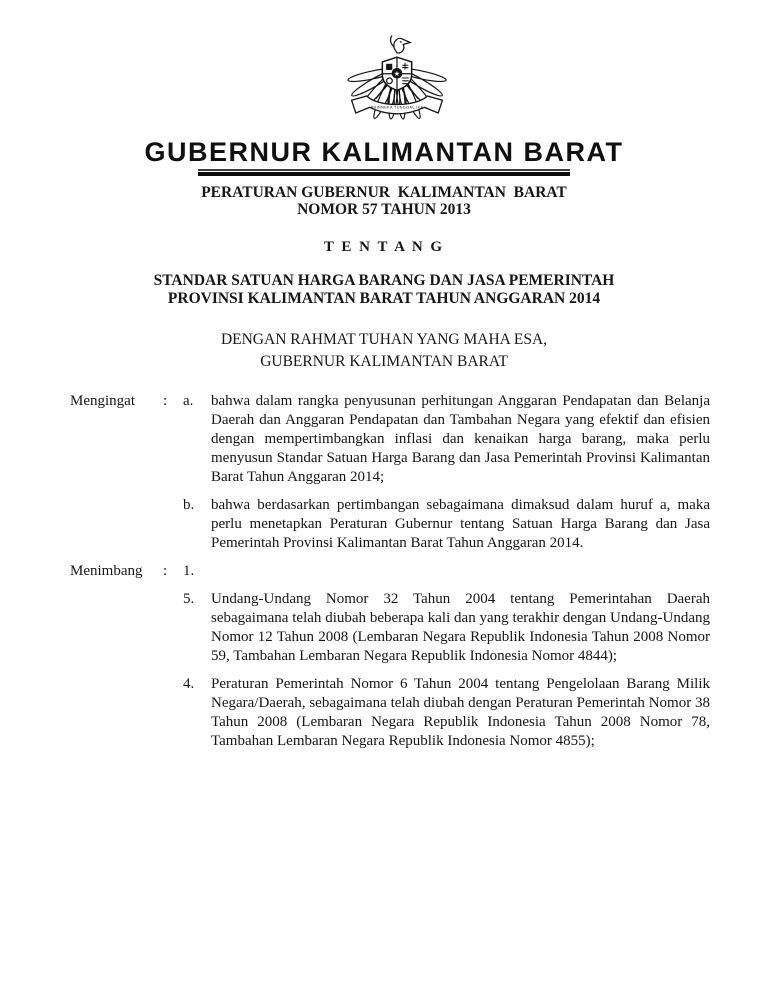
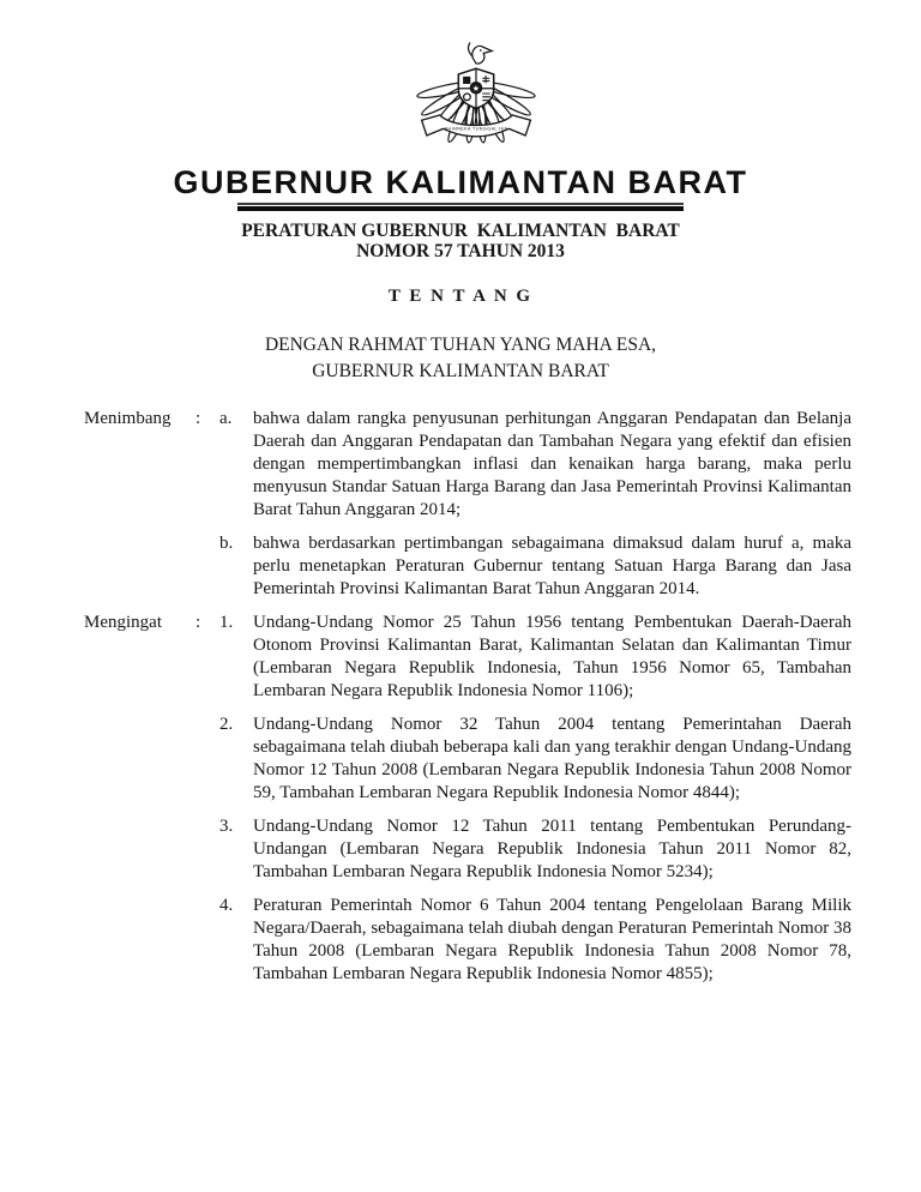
  ★
  GUBERNUR KALIMANTAN BARAT
  PERATURAN GUBERNUR KALIMANTAN BARAT
  NOMOR 57 TAHUN 2013
  T E N T A N G
- STANDAR SATUAN HARGA BARANG DAN JASA PEMERINTAH
- PROVINSI KALIMANTAN BARAT TAHUN ANGGARAN 2014
  DENGAN RAHMAT TUHAN YANG MAHA ESA,
  GUBERNUR KALIMANTAN BARAT
- Mengingat
+ Menimbang
  :
  a.
  bahwa dalam rangka penyusunan perhitungan Anggaran Pendapatan dan Belanja Daerah dan Anggaran Pendapatan dan Tambahan Negara yang efektif dan efisien dengan mempertimbangkan inflasi dan kenaikan harga barang, maka perlu menyusun Standar Satuan Harga Barang dan Jasa Pemerintah Provinsi Kalimantan Barat Tahun Anggaran 2014;
  b.
  bahwa berdasarkan pertimbangan sebagaimana dimaksud dalam huruf a, maka perlu menetapkan Peraturan Gubernur tentang Satuan Harga Barang dan Jasa Pemerintah Provinsi Kalimantan Barat Tahun Anggaran 2014.
- Menimbang
+ Mengingat
  :
  1.
+ Undang-Undang Nomor 25 Tahun 1956 tentang Pembentukan Daerah-Daerah Otonom Provinsi Kalimantan Barat, Kalimantan Selatan dan Kalimantan Timur (Lembaran Negara Republik Indonesia, Tahun 1956 Nomor 65, Tambahan Lembaran Negara Republik Indonesia Nomor 1106);
- 5.
+ 2.
  Undang-Undang Nomor 32 Tahun 2004 tentang Pemerintahan Daerah sebagaimana telah diubah beberapa kali dan yang terakhir dengan Undang-Undang Nomor 12 Tahun 2008 (Lembaran Negara Republik Indonesia Tahun 2008 Nomor 59, Tambahan Lembaran Negara Republik Indonesia Nomor 4844);
+ 3.
+ Undang-Undang Nomor 12 Tahun 2011 tentang Pembentukan Perundang-Undangan (Lembaran Negara Republik Indonesia Tahun 2011 Nomor 82, Tambahan Lembaran Negara Republik Indonesia Nomor 5234);
  4.
  Peraturan Pemerintah Nomor 6 Tahun 2004 tentang Pengelolaan Barang Milik Negara/Daerah, sebagaimana telah diubah dengan Peraturan Pemerintah Nomor 38 Tahun 2008 (Lembaran Negara Republik Indonesia Tahun 2008 Nomor 78, Tambahan Lembaran Negara Republik Indonesia Nomor 4855);
